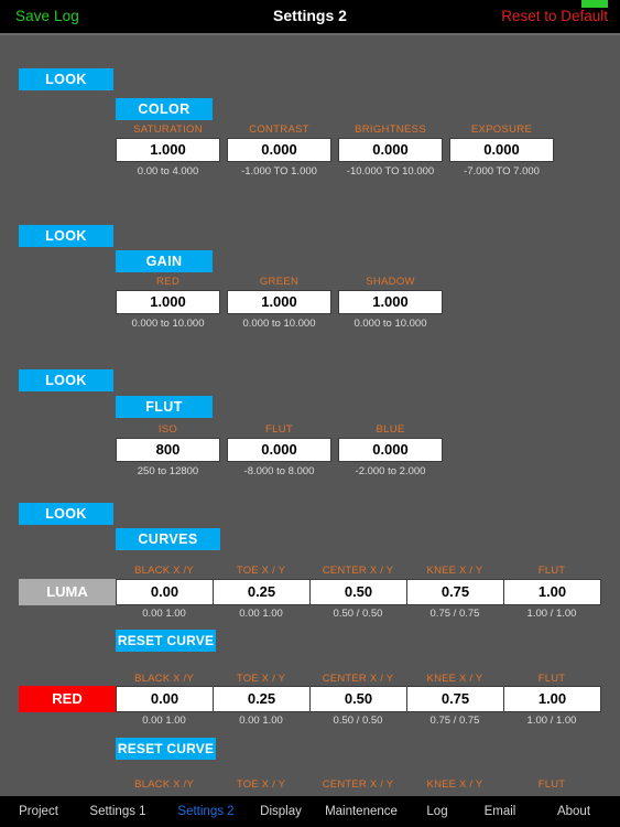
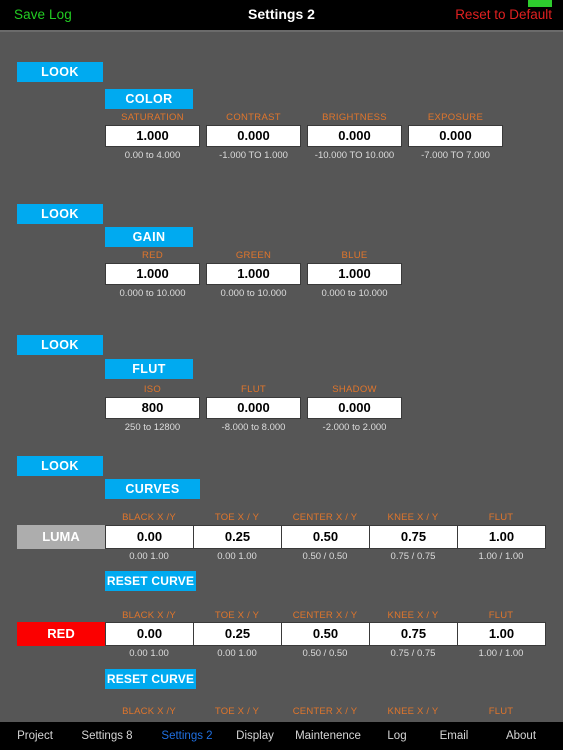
  Save Log
  Settings 2
  Reset to Default
  LOOK
  COLOR
  SATURATION
  1.000
  0.00 to 4.000
  CONTRAST
  0.000
  -1.000 TO 1.000
  BRIGHTNESS
  0.000
  -10.000 TO 10.000
  EXPOSURE
  0.000
  -7.000 TO 7.000
  LOOK
  GAIN
  RED
  1.000
  0.000 to 10.000
  GREEN
  1.000
  0.000 to 10.000
- SHADOW
+ BLUE
  1.000
  0.000 to 10.000
  LOOK
  FLUT
  ISO
  800
  250 to 12800
  FLUT
  0.000
  -8.000 to 8.000
- BLUE
+ SHADOW
  0.000
  -2.000 to 2.000
  LOOK
  CURVES
  BLACK X /Y
  TOE X / Y
  CENTER X / Y
  KNEE X / Y
  FLUT
  LUMA
  0.00
  0.25
  0.50
  0.75
  1.00
  0.00 1.00
  0.00 1.00
  0.50 / 0.50
  0.75 / 0.75
  1.00 / 1.00
  RESET CURVE
  BLACK X /Y
  TOE X / Y
  CENTER X / Y
  KNEE X / Y
  FLUT
  RED
  0.00
  0.25
  0.50
  0.75
  1.00
  0.00 1.00
  0.00 1.00
  0.50 / 0.50
  0.75 / 0.75
  1.00 / 1.00
  RESET CURVE
  BLACK X /Y
  TOE X / Y
  CENTER X / Y
  KNEE X / Y
  FLUT
  Project
- Settings 1
+ Settings 8
  Settings 2
  Display
  Maintenence
  Log
  Email
  About
